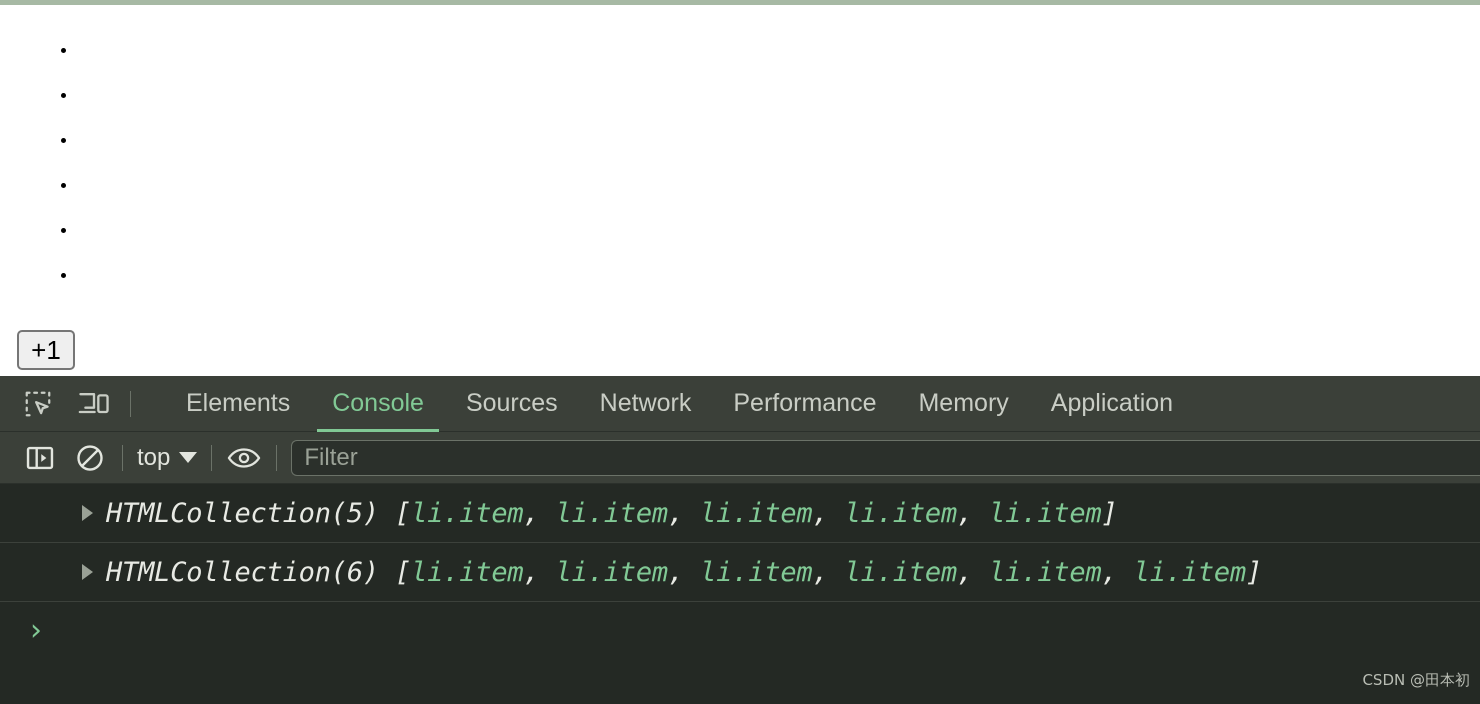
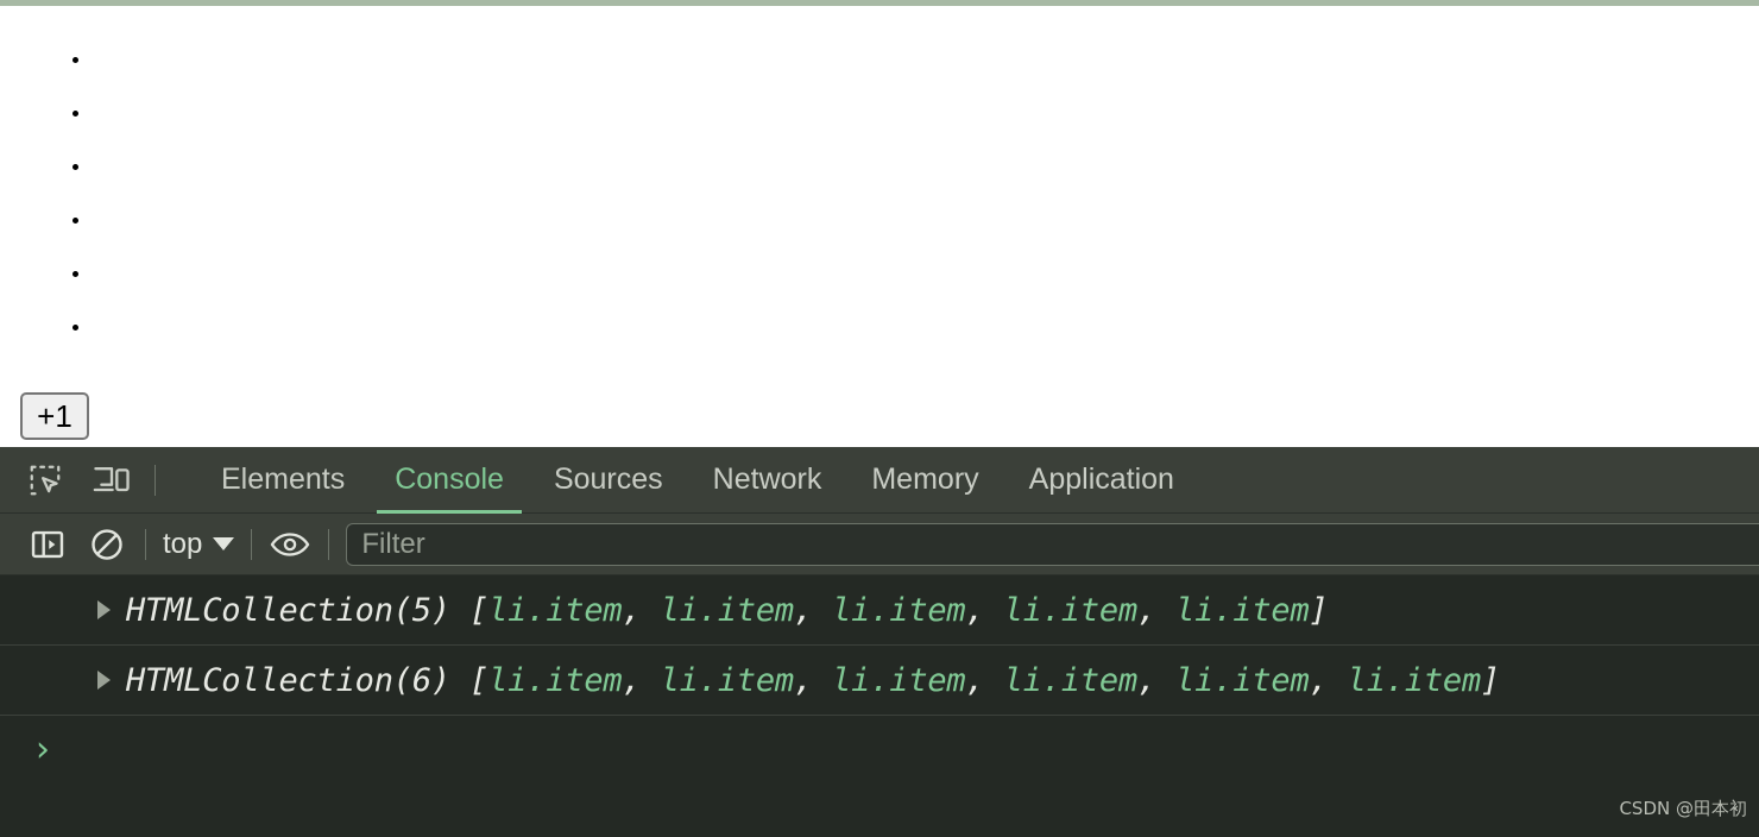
  +1
  Elements
  Console
  Sources
  Network
- Performance
  Memory
  Application
  top
  Filter
  HTMLCollection(5) [li.item, li.item, li.item, li.item, li.item]
  HTMLCollection(6) [li.item, li.item, li.item, li.item, li.item, li.item]
  ›
  CSDN @田本初
